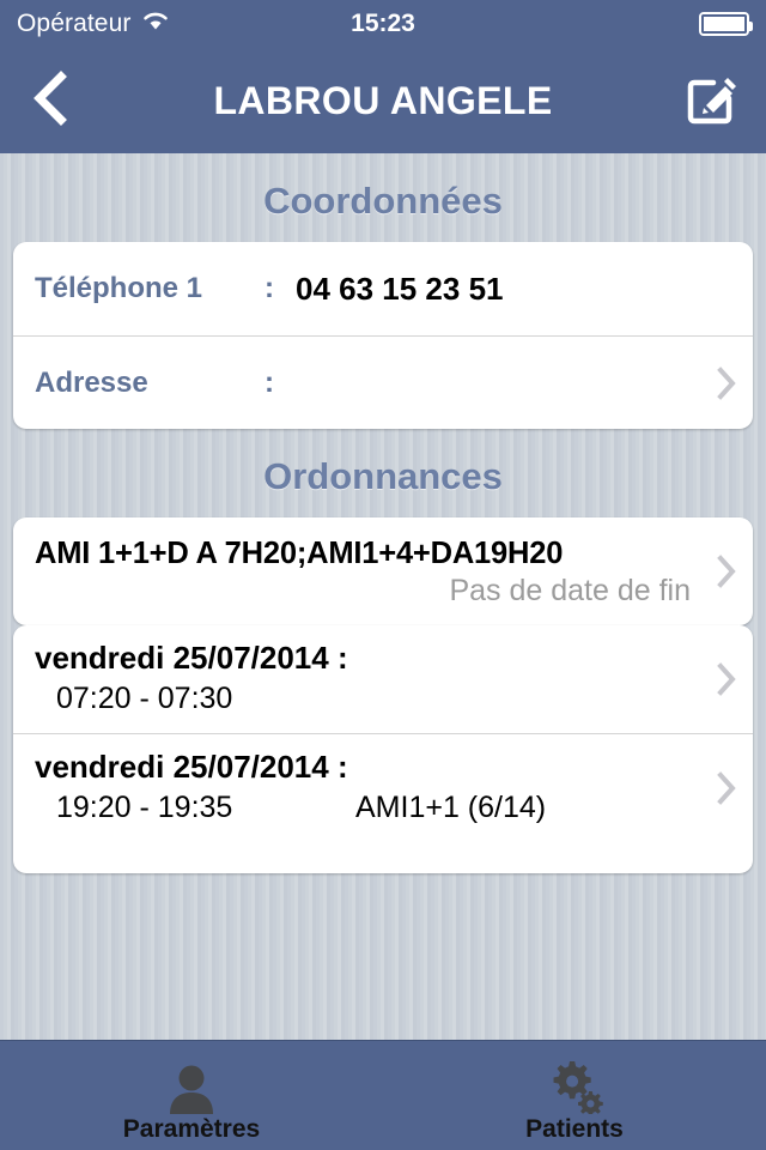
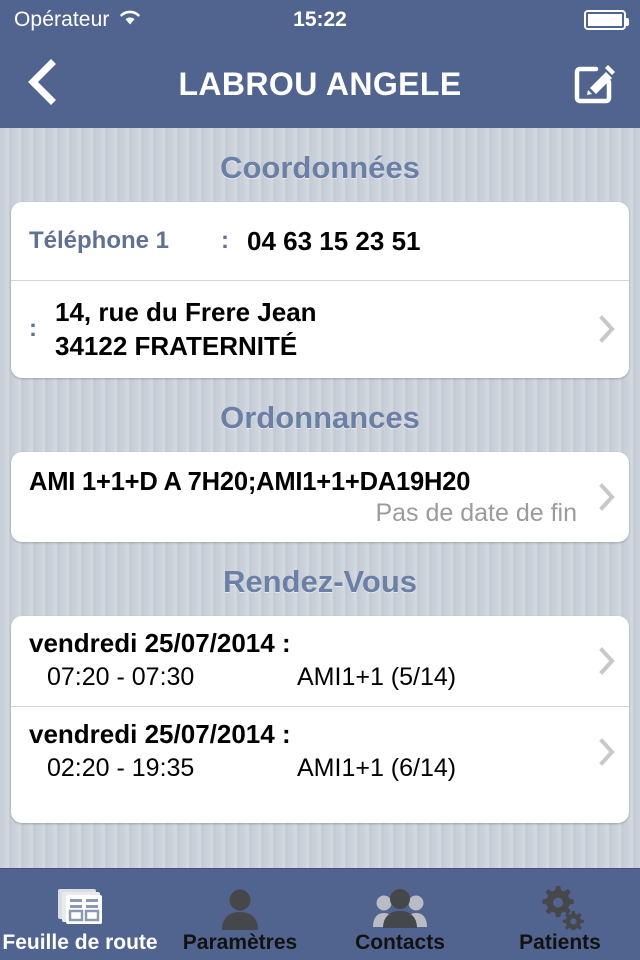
  Opérateur
- 15:23
+ 15:22
  LABROU ANGELE
  Coordonnées
  Téléphone 1
  :
  04 63 15 23 51
- Adresse
  :
+ 14, rue du Frere Jean
+ 34122 FRATERNITÉ
  Ordonnances
- AMI 1+1+D A 7H20;AMI1+4+DA19H20
+ AMI 1+1+D A 7H20;AMI1+1+DA19H20
  Pas de date de fin
+ Rendez-Vous
  vendredi 25/07/2014 :
  07:20 - 07:30
+ AMI1+1 (5/14)
  vendredi 25/07/2014 :
- 19:20 - 19:35
+ 02:20 - 19:35
  AMI1+1 (6/14)
+ Feuille de route
  Paramètres
+ Contacts
  Patients
